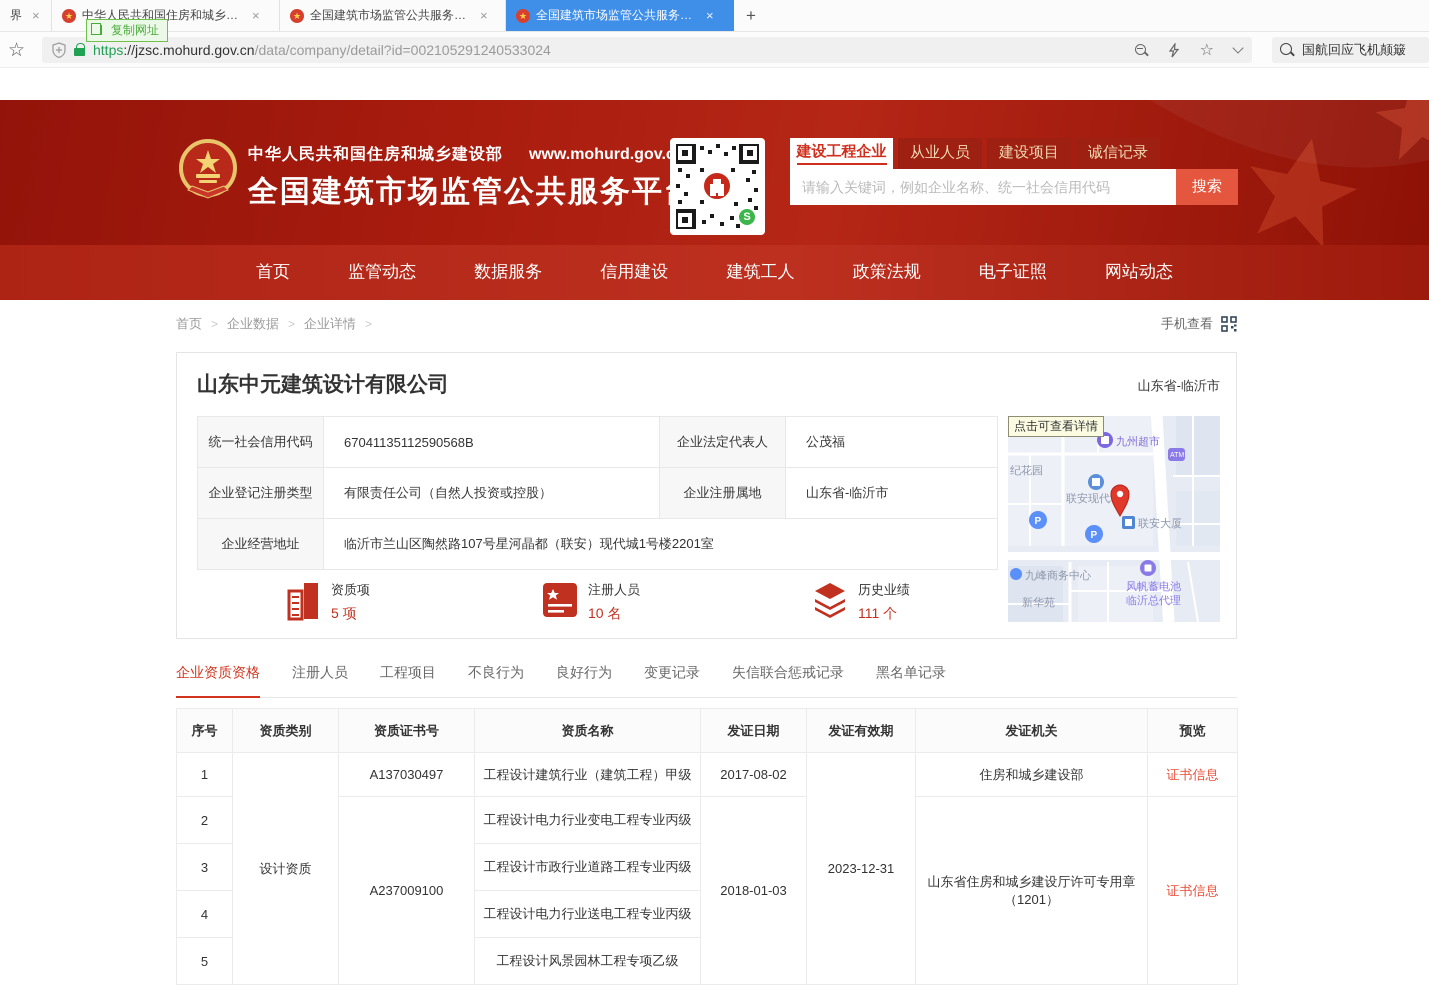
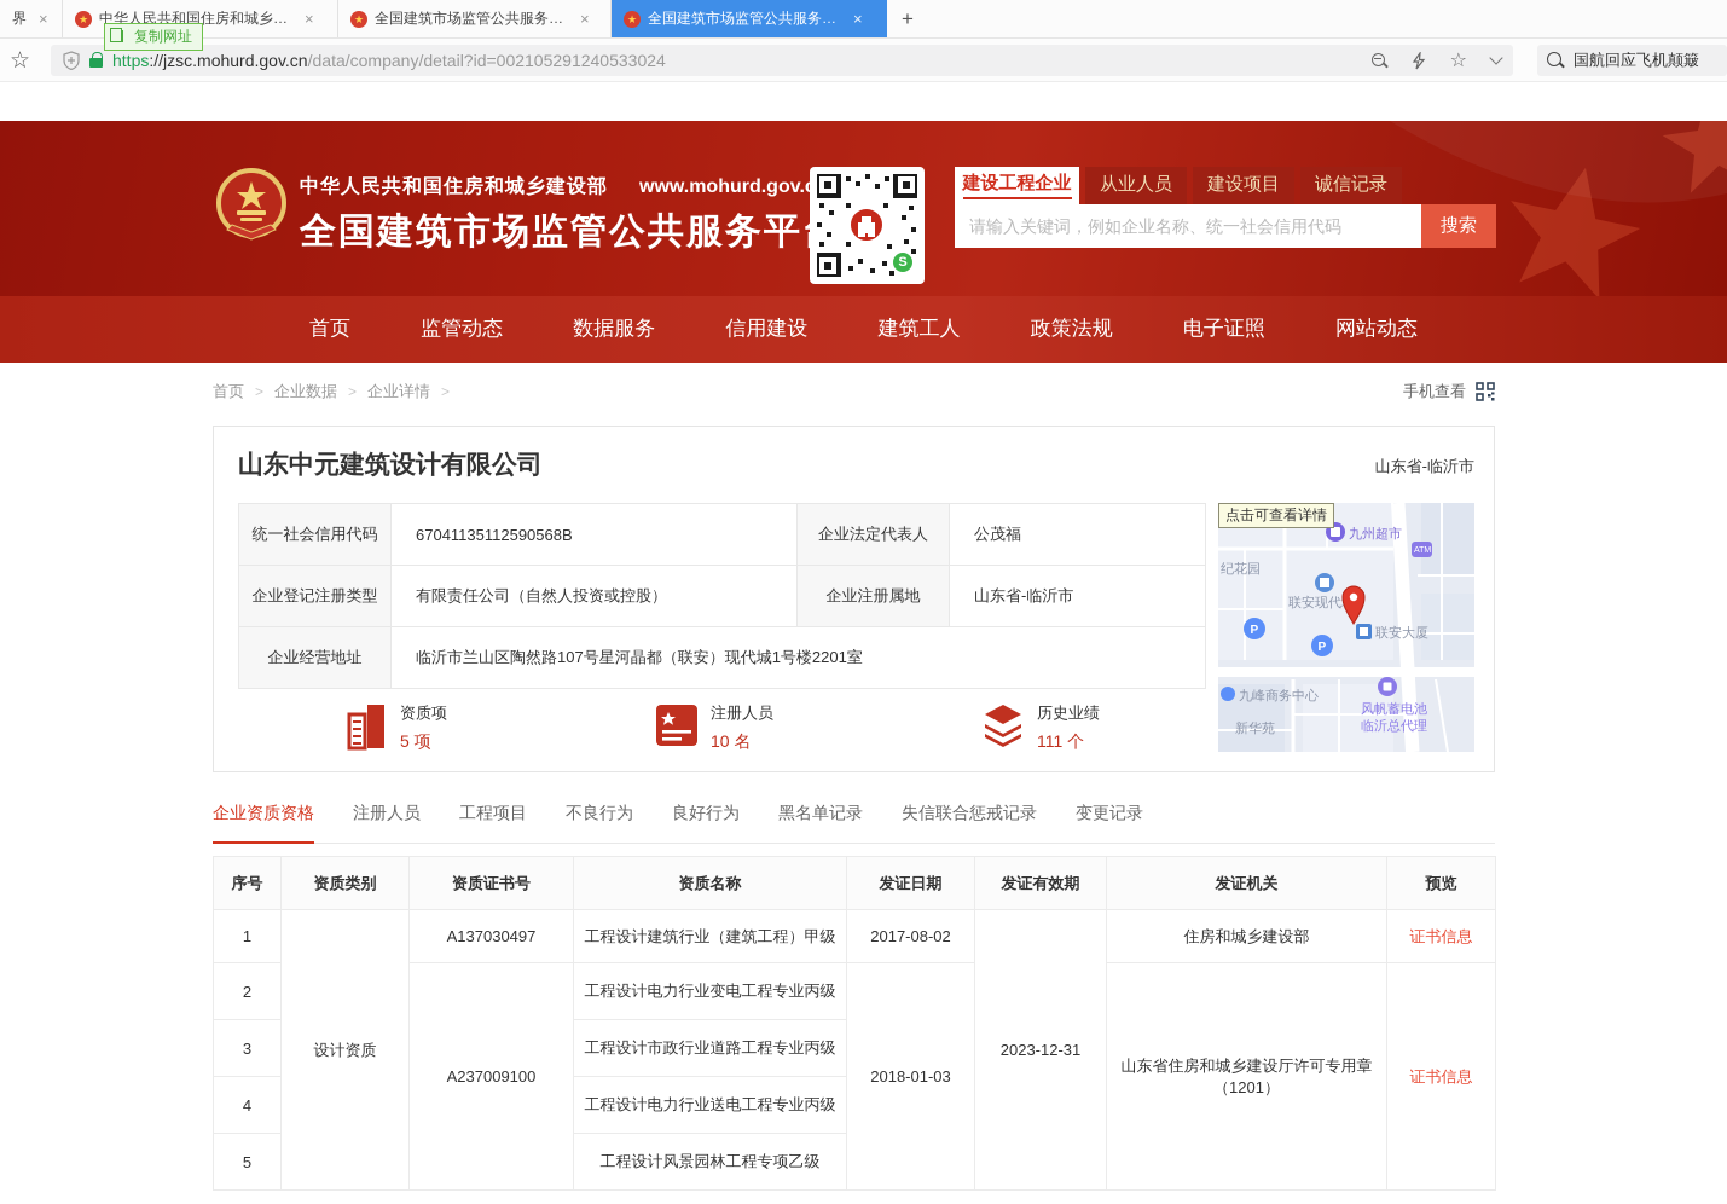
  界
  ×
  ★
  中华人民共和国住房和城乡建
  ×
  ★
  全国建筑市场监管公共服务平
  ×
  ★
  全国建筑市场监管公共服务平
  ×
  +
  复制网址
  ☆
  https://jzsc.mohurd.gov.cn/data/company/detail?id=002105291240533024
  ☆
  国航回应飞机颠簸
  中华人民共和国住房和城乡建设部 www.mohurd.gov.
  全国建筑市场监管公共服务平
  S
  建设工程企业
  从业人员
  建设项目
  诚信记录
  请输入关键词，例如企业名称、统一社会信用代码
  搜索
  首页
  监管动态
  数据服务
  信用建设
  建筑工人
  政策法规
  电子证照
  网站动态
  首页
  >
  企业数据
  >
  企业详情
  >
  手机查看
  山东中元建筑设计有限公司
  山东省-临沂市
  统一社会信用代码	67041135112590568B	企业法定代表人	公茂福
  企业登记注册类型	有限责任公司（自然人投资或控股）	企业注册属地	山东省-临沂市
  企业经营地址	临沂市兰山区陶然路107号星河晶都（联安）现代城1号楼2201室
  资质项
  5 项
  注册人员
  10 名
  历史业绩
  111 个
  P
  P
  九州超市
  纪花园
  联安现代
  联安大厦
  九峰商务中心
  风帆蓄电池
  临沂总代理
  新华苑
  点击可查看详情
  企业资质资格
  注册人员
  工程项目
  不良行为
  良好行为
- 变更记录
+ 黑名单记录
  失信联合惩戒记录
- 黑名单记录
+ 变更记录
  序号	资质类别	资质证书号	资质名称	发证日期	发证有效期	发证机关	预览
  1	设计资质	A137030497	工程设计建筑行业（建筑工程）甲级	2017-08-02	2023-12-31	住房和城乡建设部	证书信息
  2	A237009100	工程设计电力行业变电工程专业丙级	2018-01-03	山东省住房和城乡建设厅许可专用章（1201）	证书信息
  3	工程设计市政行业道路工程专业丙级
  4	工程设计电力行业送电工程专业丙级
  5	工程设计风景园林工程专项乙级
